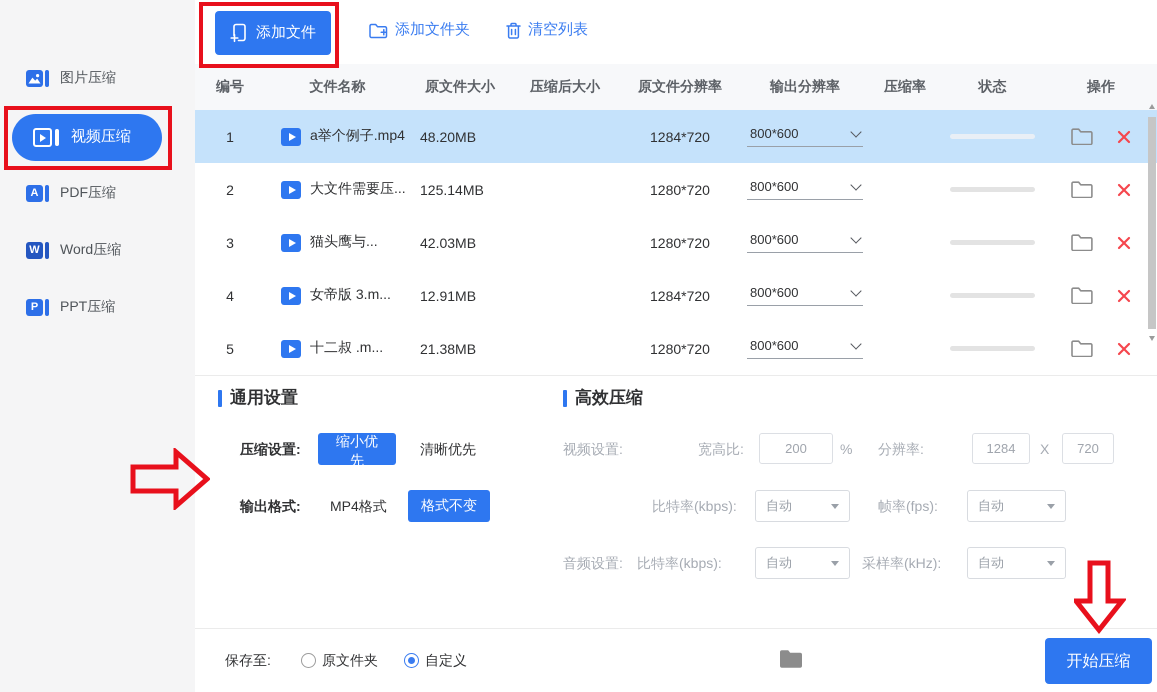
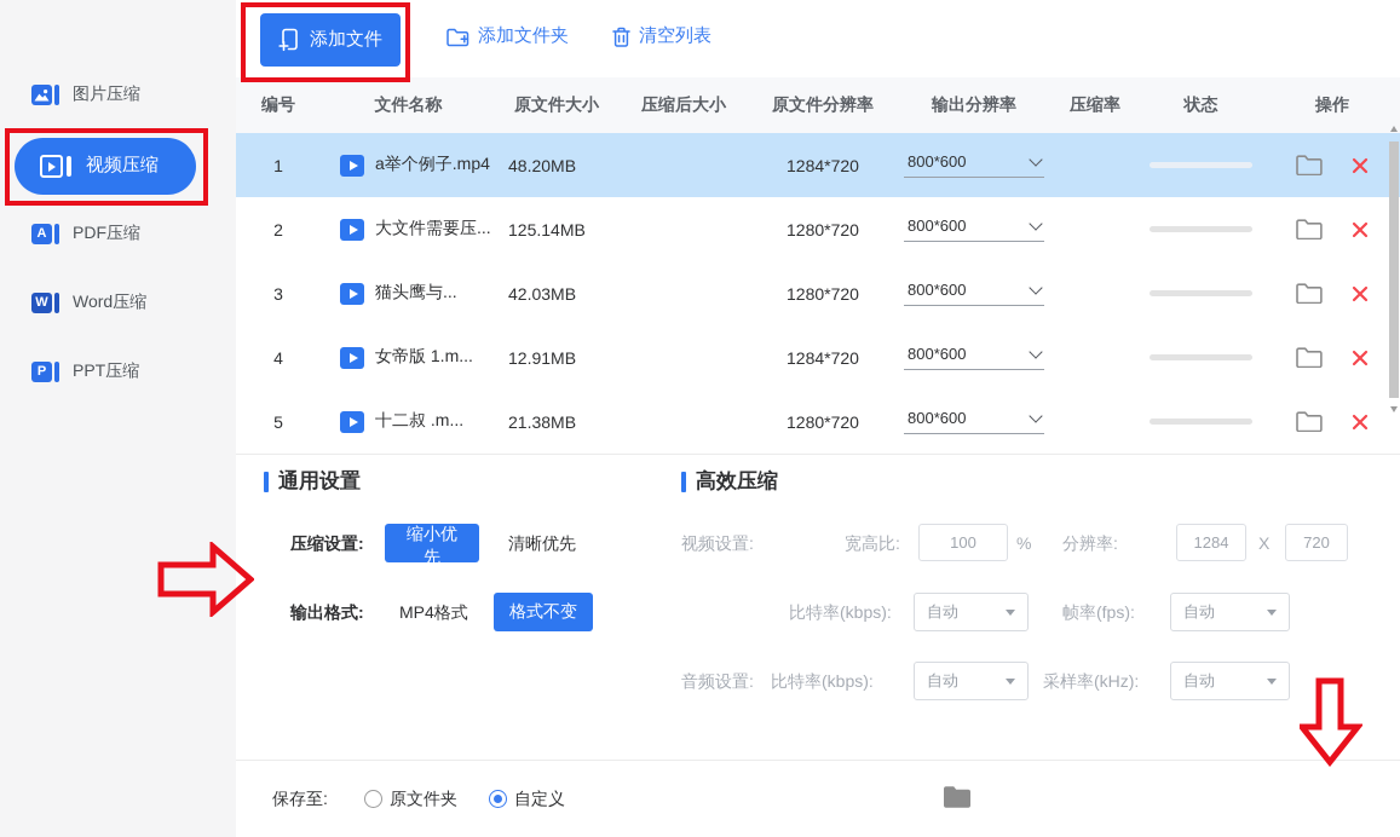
  图片压缩
  视频压缩
  A
  PDF压缩
  W
  Word压缩
  P
  PPT压缩
  添加文件
  添加文件夹
  清空列表
  编号
  文件名称
  原文件大小
  压缩后大小
  原文件分辨率
  输出分辨率
  压缩率
  状态
  操作
  1
  a举个例子.mp4
  48.20MB
  1284*720
  800*600
  2
  大文件需要压...
  125.14MB
  1280*720
  800*600
  3
  猫头鹰与...
  42.03MB
  1280*720
  800*600
  4
- 女帝版 3.m...
+ 女帝版 1.m...
  12.91MB
  1284*720
  800*600
  5
  十二叔 .m...
  21.38MB
  1280*720
  800*600
  通用设置
  压缩设置:
  缩小优先
  清晰优先
  输出格式:
  MP4格式
  格式不变
  高效压缩
  视频设置:
  宽高比:
- 200
+ 100
  %
  分辨率:
  1284
  X
  720
  比特率(kbps):
  自动
  帧率(fps):
  自动
  音频设置:
  比特率(kbps):
  自动
  采样率(kHz):
  自动
  保存至:
  原文件夹
  自定义
- 开始压缩
